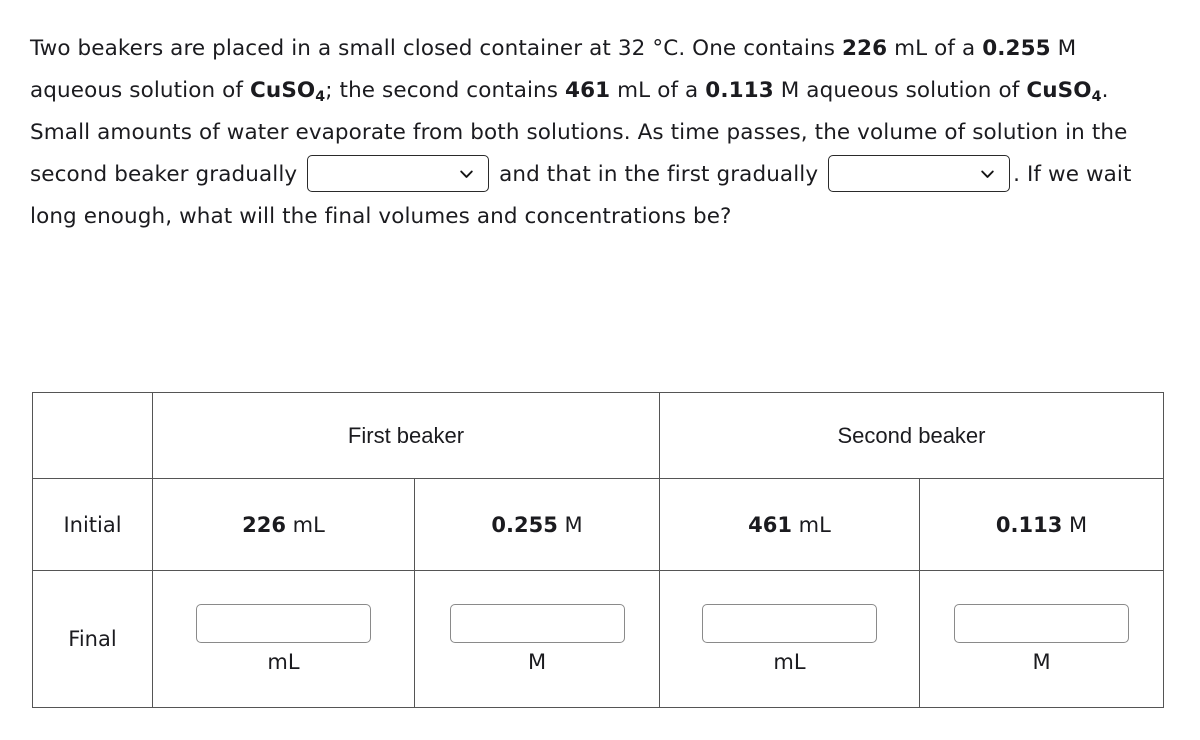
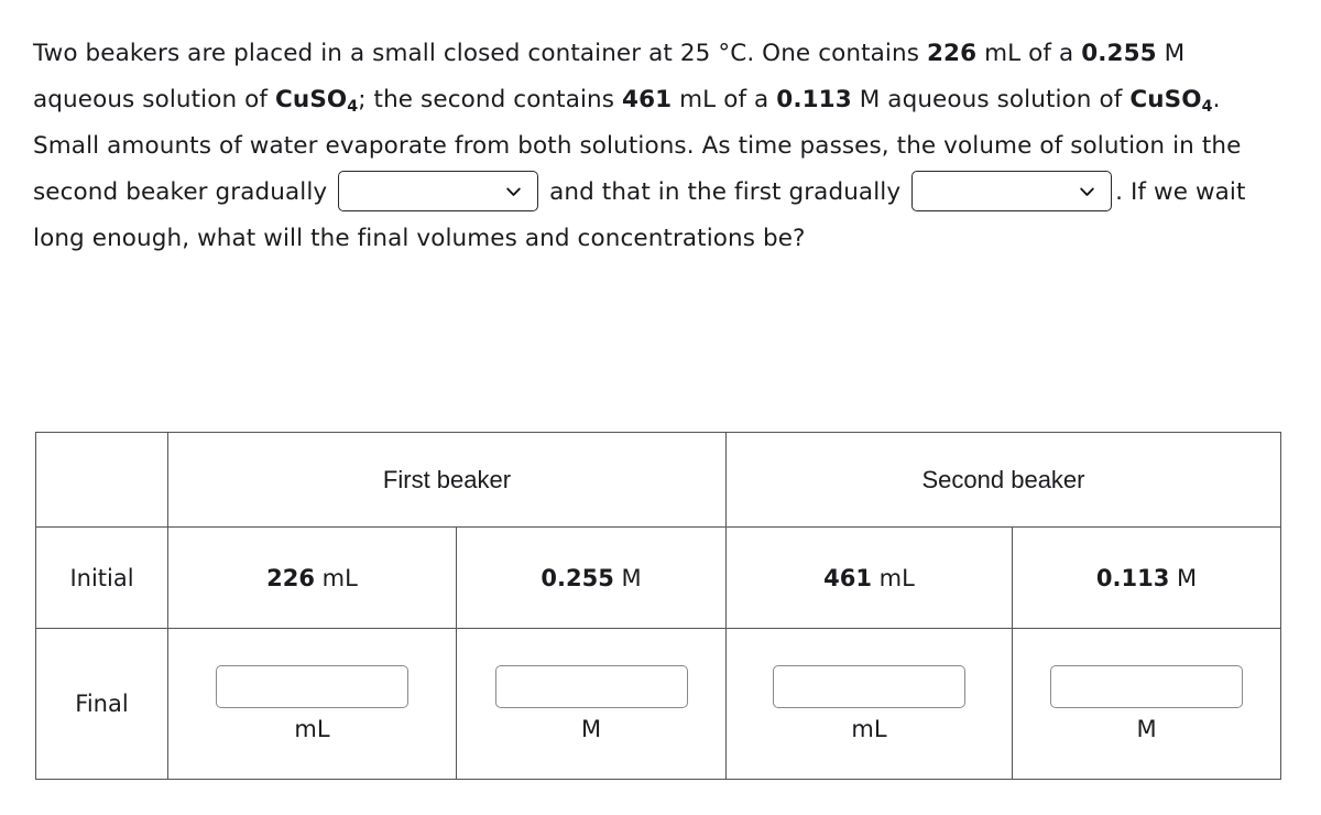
- Two beakers are placed in a small closed container at 32 °C. One contains 226 mL of a 0.255 M aqueous solution of CuSO4; the second contains 461 mL of a 0.113 M aqueous solution of CuSO4. Small amounts of water evaporate from both solutions. As time passes, the volume of solution in the second beaker gradually and that in the first gradually . If we wait long enough, what will the final volumes and concentrations be?
+ Two beakers are placed in a small closed container at 25 °C. One contains 226 mL of a 0.255 M aqueous solution of CuSO4; the second contains 461 mL of a 0.113 M aqueous solution of CuSO4. Small amounts of water evaporate from both solutions. As time passes, the volume of solution in the second beaker gradually and that in the first gradually . If we wait long enough, what will the final volumes and concentrations be?
  	First beaker	Second beaker
  Initial	226 mL	0.255 M	461 mL	0.113 M
  Final	mL	M	mL	M
